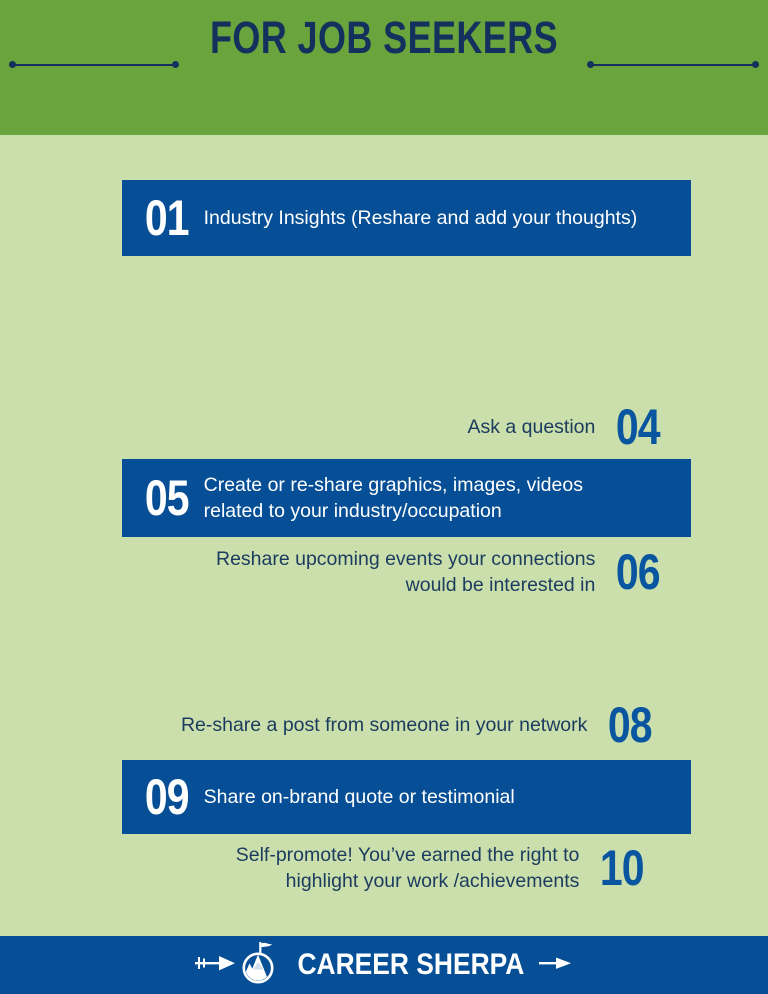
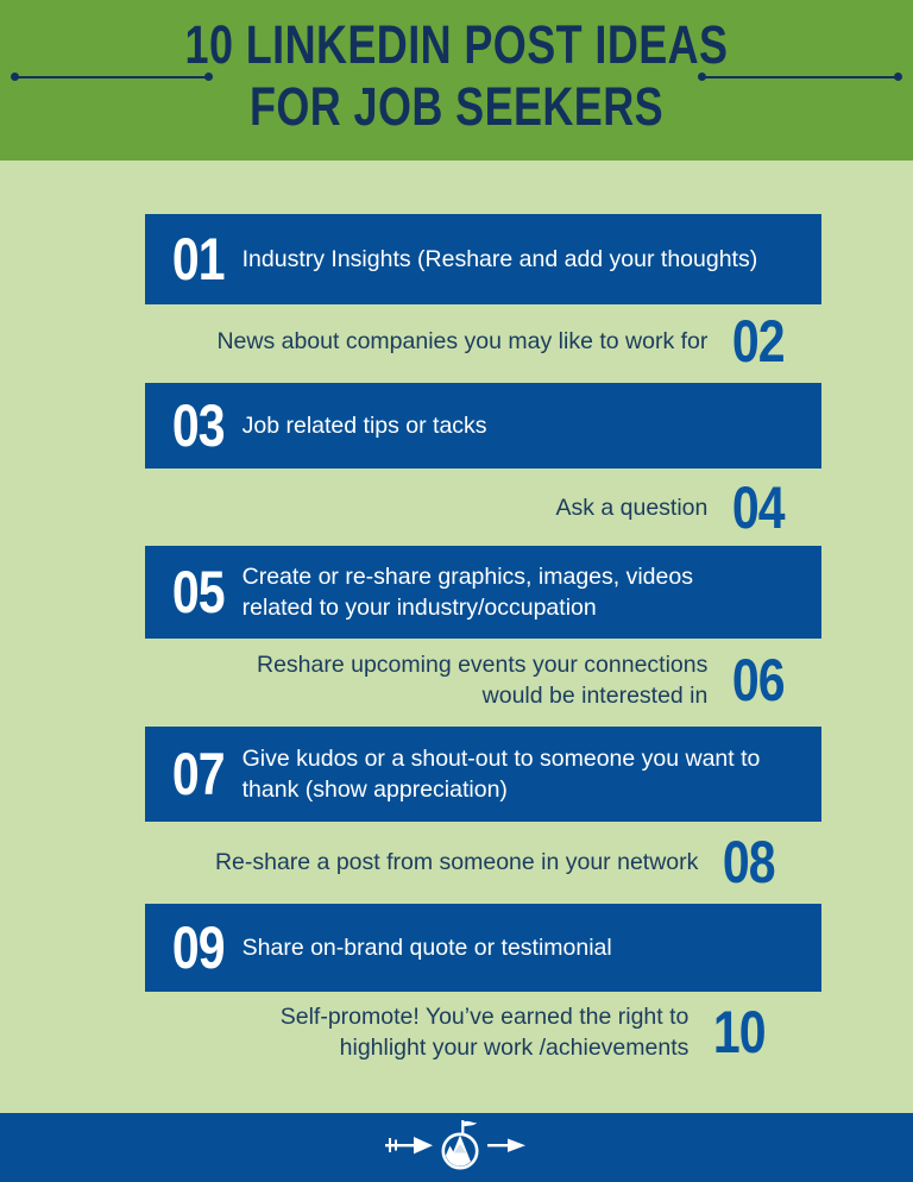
+ 10 LINKEDIN POST IDEAS
  FOR JOB SEEKERS
  01
  Industry Insights (Reshare and add your thoughts)
+ News about companies you may like to work for
+ 02
+ 03
+ Job related tips or tacks
  Ask a question
  04
  05
  Create or re-share graphics, images, videos
  related to your industry/occupation
  Reshare upcoming events your connections
  would be interested in
  06
+ 07
+ Give kudos or a shout-out to someone you want to
+ thank (show appreciation)
  Re-share a post from someone in your network
  08
  09
  Share on-brand quote or testimonial
  Self-promote! You’ve earned the right to
  highlight your work /achievements
  10
- CAREER SHERPA
